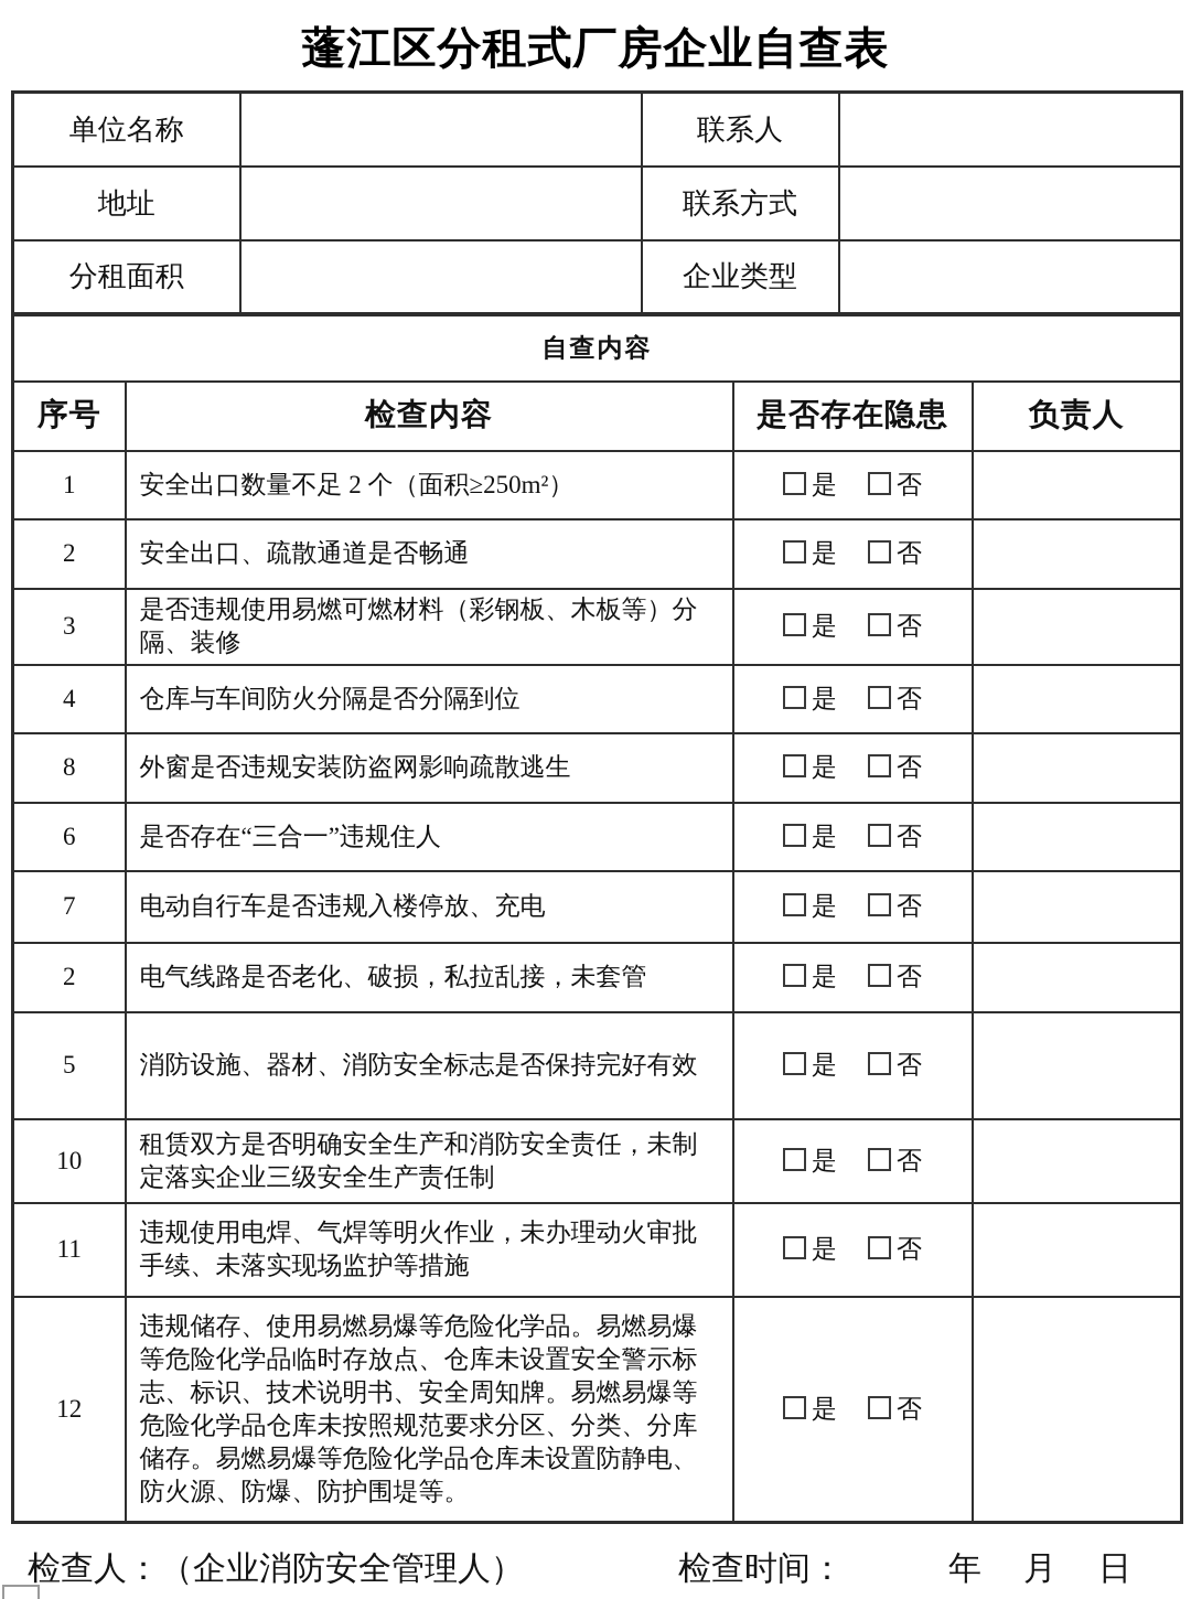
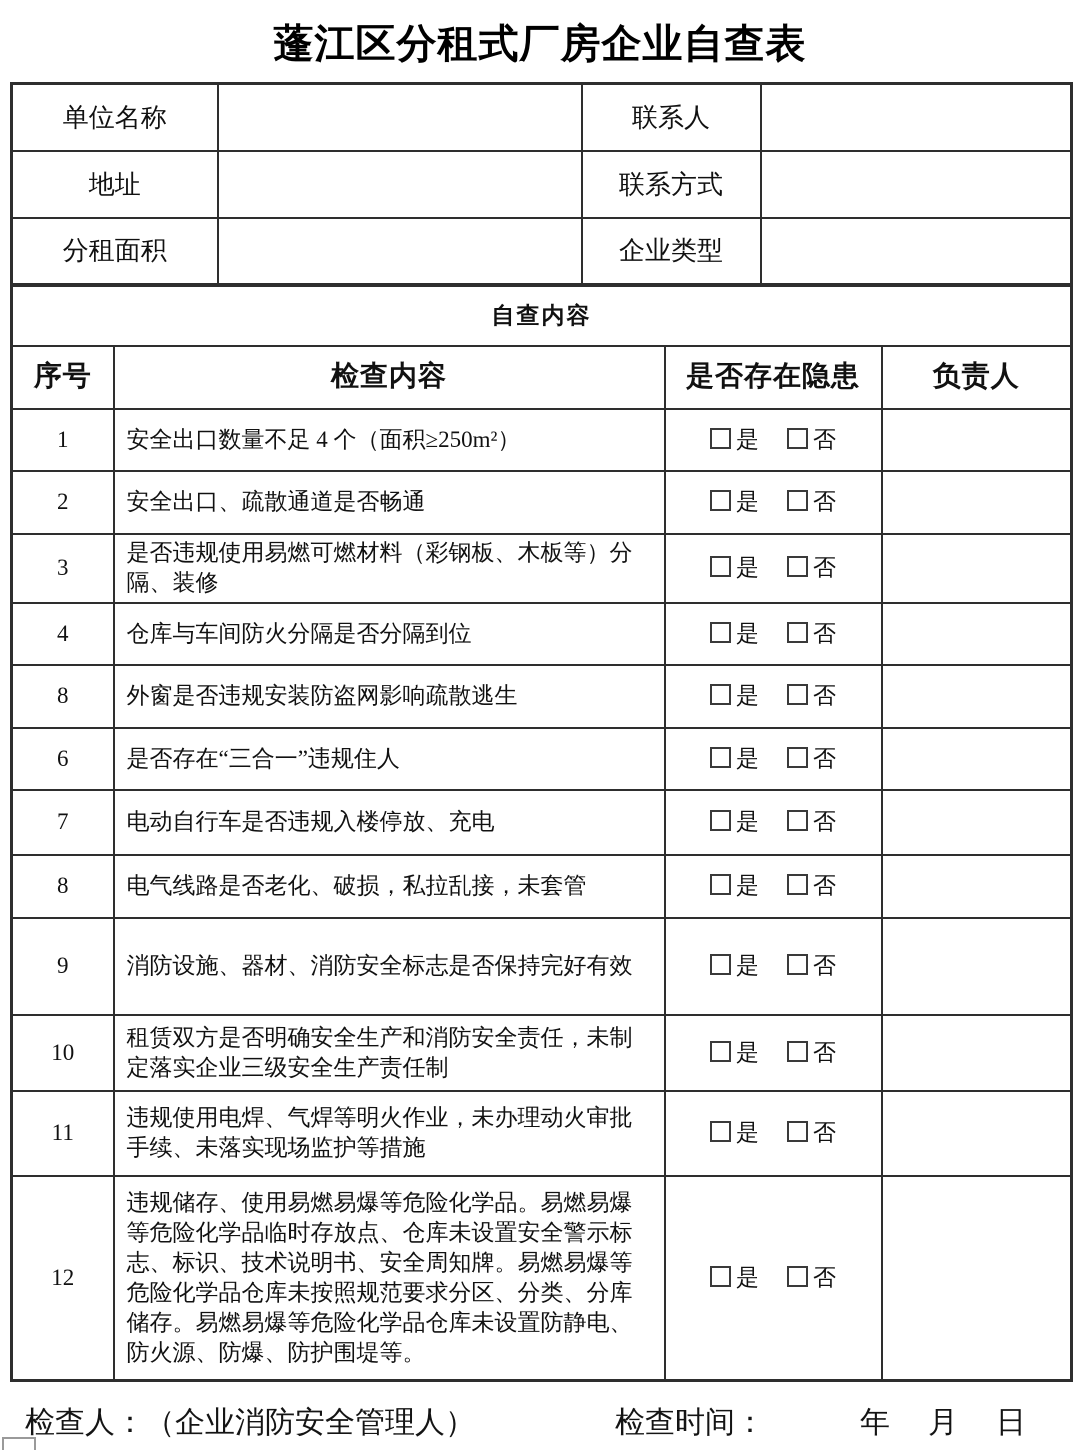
  蓬江区分租式厂房企业自查表
  单位名称		联系人
  地址		联系方式
  分租面积		企业类型
  自查内容
  序号	检查内容	是否存在隐患	负责人
- 1	安全出口数量不足 2 个（面积≥250m²）	是 否
+ 1	安全出口数量不足 4 个（面积≥250m²）	是 否
  2	安全出口、疏散通道是否畅通	是 否
  3	是否违规使用易燃可燃材料（彩钢板、木板等）分隔、装修	是 否
  4	仓库与车间防火分隔是否分隔到位	是 否
  8	外窗是否违规安装防盗网影响疏散逃生	是 否
  6	是否存在“三合一”违规住人	是 否
  7	电动自行车是否违规入楼停放、充电	是 否
- 2	电气线路是否老化、破损，私拉乱接，未套管	是 否
+ 8	电气线路是否老化、破损，私拉乱接，未套管	是 否
- 5	消防设施、器材、消防安全标志是否保持完好有效	是 否
+ 9	消防设施、器材、消防安全标志是否保持完好有效	是 否
  10	租赁双方是否明确安全生产和消防安全责任，未制定落实企业三级安全生产责任制	是 否
  11	违规使用电焊、气焊等明火作业，未办理动火审批手续、未落实现场监护等措施	是 否
  12	违规储存、使用易燃易爆等危险化学品。易燃易爆等危险化学品临时存放点、仓库未设置安全警示标志、标识、技术说明书、安全周知牌。易燃易爆等危险化学品仓库未按照规范要求分区、分类、分库储存。易燃易爆等危险化学品仓库未设置防静电、防火源、防爆、防护围堤等。	是 否
  检查人：（企业消防安全管理人）
  检查时间：
  年
  月
  日
